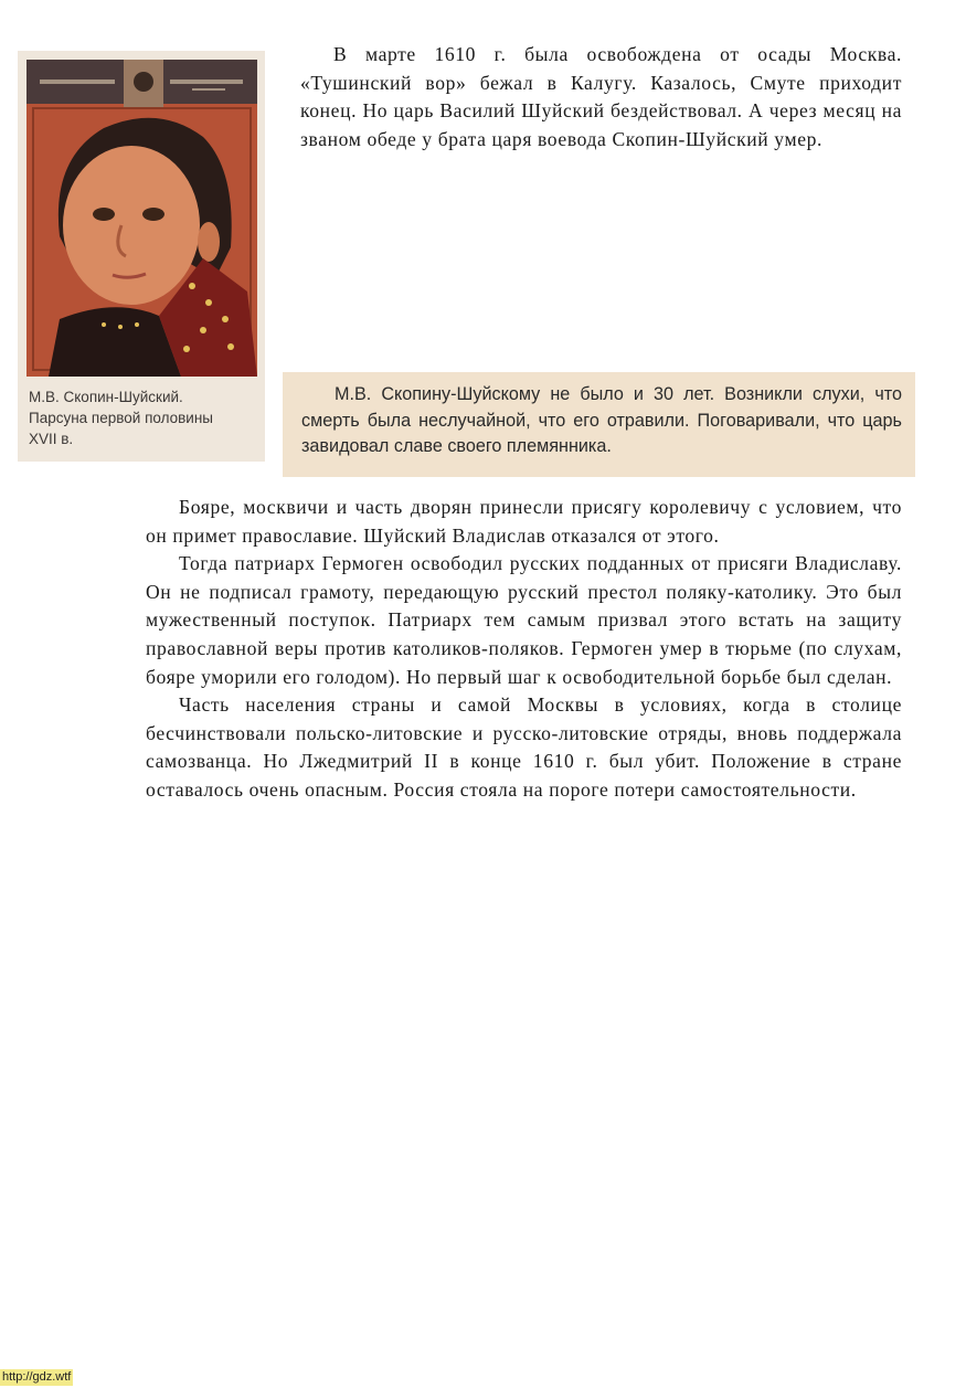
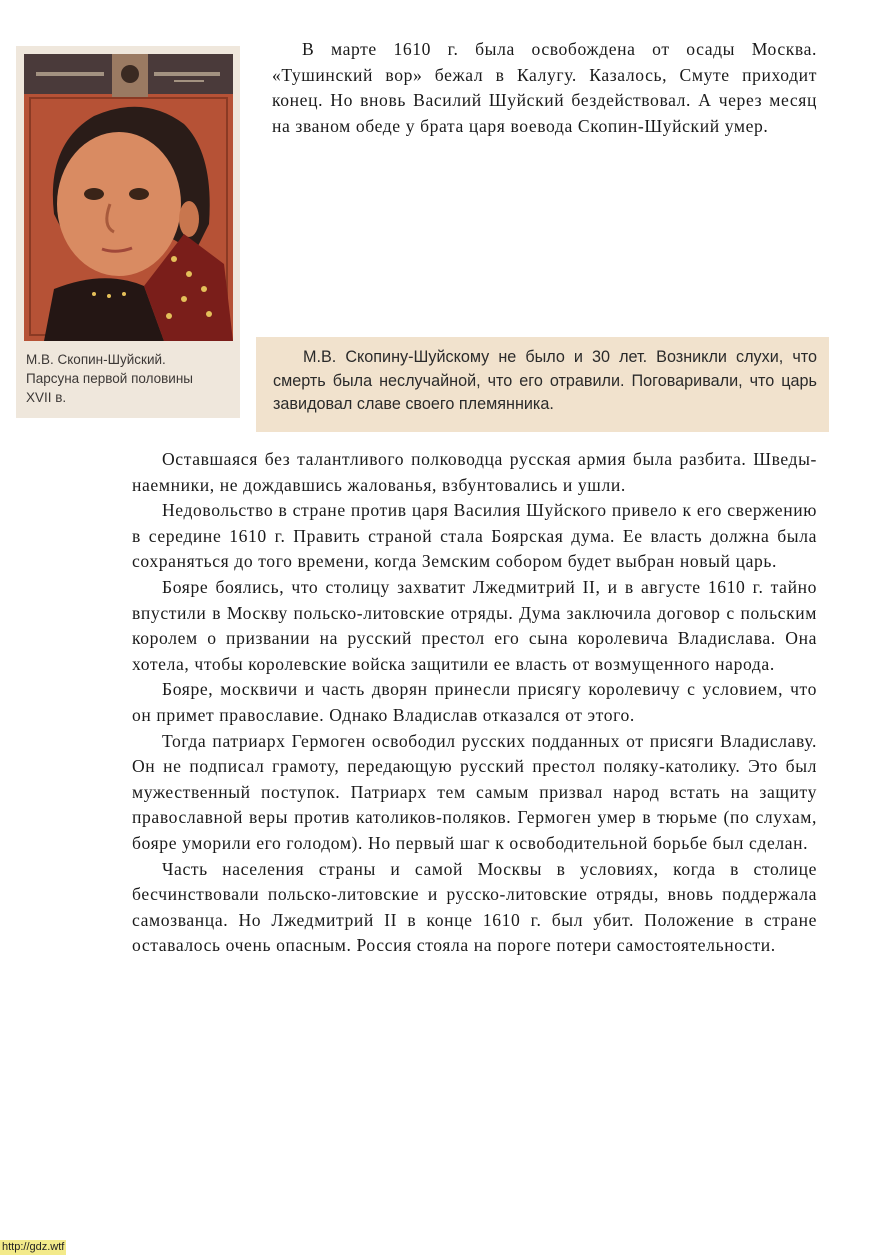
  М.В. Скопин-Шуйский.
  Парсуна первой половины
  XVII в.
- В марте 1610 г. была освобождена от осады Москва. «Тушинский вор» бежал в Калугу. Казалось, Смуте приходит конец. Но царь Василий Шуйский бездействовал. А через месяц на званом обеде у брата царя воевода Скопин-Шуйский умер.
+ В марте 1610 г. была освобождена от осады Москва. «Тушинский вор» бежал в Калугу. Казалось, Смуте приходит конец. Но вновь Василий Шуйский бездействовал. А через месяц на званом обеде у брата царя воевода Скопин-Шуйский умер.
  М.В. Скопину-Шуйскому не было и 30 лет. Возникли слухи, что смерть была неслучайной, что его отравили. Поговаривали, что царь завидовал славе своего племянника.
+ Оставшаяся без талантливого полководца русская армия была разбита. Шведы-наемники, не дождавшись жалованья, взбунтовались и ушли.
+ Недовольство в стране против царя Василия Шуйского привело к его свержению в середине 1610 г. Править страной стала Боярская дума. Ее власть должна была сохраняться до того времени, когда Земским собором будет выбран новый царь.
+ Бояре боялись, что столицу захватит Лжедмитрий II, и в августе 1610 г. тайно впустили в Москву польско-литовские отряды. Дума заключила договор с польским королем о призвании на русский престол его сына королевича Владислава. Она хотела, чтобы королевские войска защитили ее власть от возмущенного народа.
- Бояре, москвичи и часть дворян принесли присягу королевичу с условием, что он примет православие. Шуйский Владислав отказался от этого.
+ Бояре, москвичи и часть дворян принесли присягу королевичу с условием, что он примет православие. Однако Владислав отказался от этого.
- Тогда патриарх Гермоген освободил русских подданных от присяги Владиславу. Он не подписал грамоту, передающую русский престол поляку-католику. Это был мужественный поступок. Патриарх тем самым призвал этого встать на защиту православной веры против католиков-поляков. Гермоген умер в тюрьме (по слухам, бояре уморили его голодом). Но первый шаг к освободительной борьбе был сделан.
+ Тогда патриарх Гермоген освободил русских подданных от присяги Владиславу. Он не подписал грамоту, передающую русский престол поляку-католику. Это был мужественный поступок. Патриарх тем самым призвал народ встать на защиту православной веры против католиков-поляков. Гермоген умер в тюрьме (по слухам, бояре уморили его голодом). Но первый шаг к освободительной борьбе был сделан.
  Часть населения страны и самой Москвы в условиях, когда в столице бесчинствовали польско-литовские и русско-литовские отряды, вновь поддержала самозванца. Но Лжедмитрий II в конце 1610 г. был убит. Положение в стране оставалось очень опасным. Россия стояла на пороге потери самостоятельности.
  http://gdz.wtf
